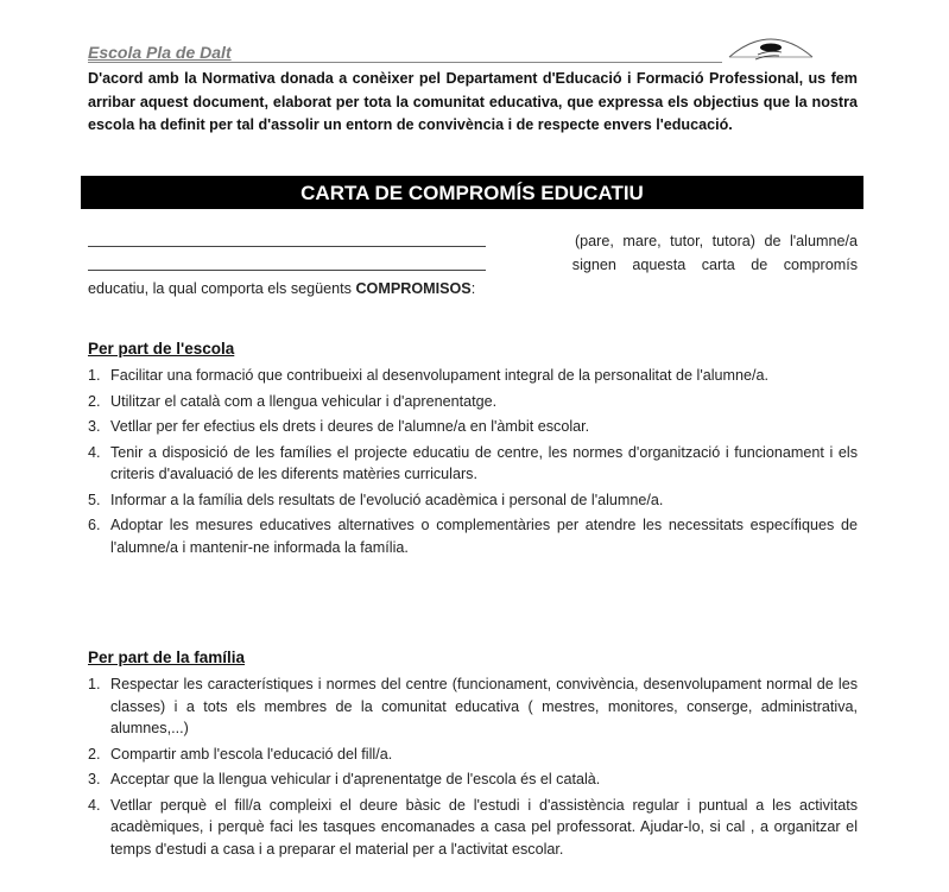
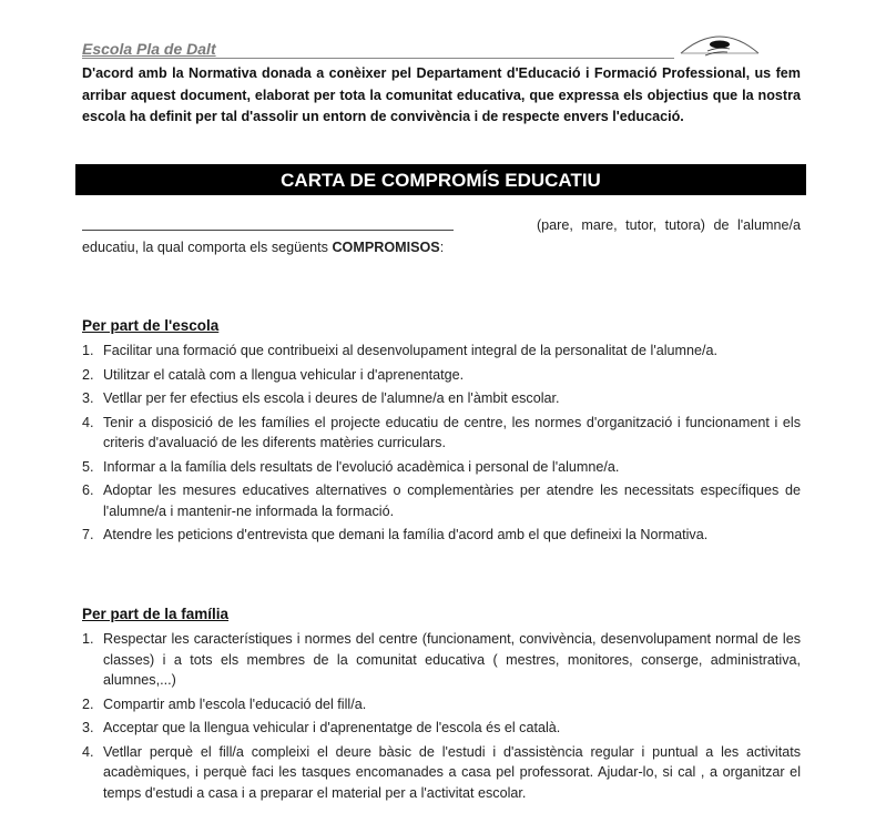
  Escola Pla de Dalt
  D'acord amb la Normativa donada a conèixer pel Departament d'Educació i Formació Professional, us fem arribar aquest document, elaborat per tota la comunitat educativa, que expressa els objectius que la nostra escola ha definit per tal d'assolir un entorn de convivència i de respecte envers l'educació.
  CARTA DE COMPROMÍS EDUCATIU
  (pare, mare, tutor, tutora) de l'alumne/a
- signen aquesta carta de compromís
  educatiu, la qual comporta els següents COMPROMISOS:
  Per part de l'escola
  1.
  Facilitar una formació que contribueixi al desenvolupament integral de la personalitat de l'alumne/a.
  2.
  Utilitzar el català com a llengua vehicular i d'aprenentatge.
  3.
- Vetllar per fer efectius els drets i deures de l'alumne/a en l'àmbit escolar.
+ Vetllar per fer efectius els escola i deures de l'alumne/a en l'àmbit escolar.
  4.
  Tenir a disposició de les famílies el projecte educatiu de centre, les normes d'organització i funcionament i els criteris d'avaluació de les diferents matèries curriculars.
  5.
  Informar a la família dels resultats de l'evolució acadèmica i personal de l'alumne/a.
  6.
- Adoptar les mesures educatives alternatives o complementàries per atendre les necessitats específiques de l'alumne/a i mantenir-ne informada la família.
+ Adoptar les mesures educatives alternatives o complementàries per atendre les necessitats específiques de l'alumne/a i mantenir-ne informada la formació.
+ 7.
+ Atendre les peticions d'entrevista que demani la família d'acord amb el que defineixi la Normativa.
  Per part de la família
  1.
  Respectar les característiques i normes del centre (funcionament, convivència, desenvolupament normal de les classes) i a tots els membres de la comunitat educativa ( mestres, monitores, conserge, administrativa, alumnes,...)
  2.
  Compartir amb l'escola l'educació del fill/a.
  3.
  Acceptar que la llengua vehicular i d'aprenentatge de l'escola és el català.
  4.
  Vetllar perquè el fill/a compleixi el deure bàsic de l'estudi i d'assistència regular i puntual a les activitats acadèmiques, i perquè faci les tasques encomanades a casa pel professorat. Ajudar-lo, si cal , a organitzar el temps d'estudi a casa i a preparar el material per a l'activitat escolar.
